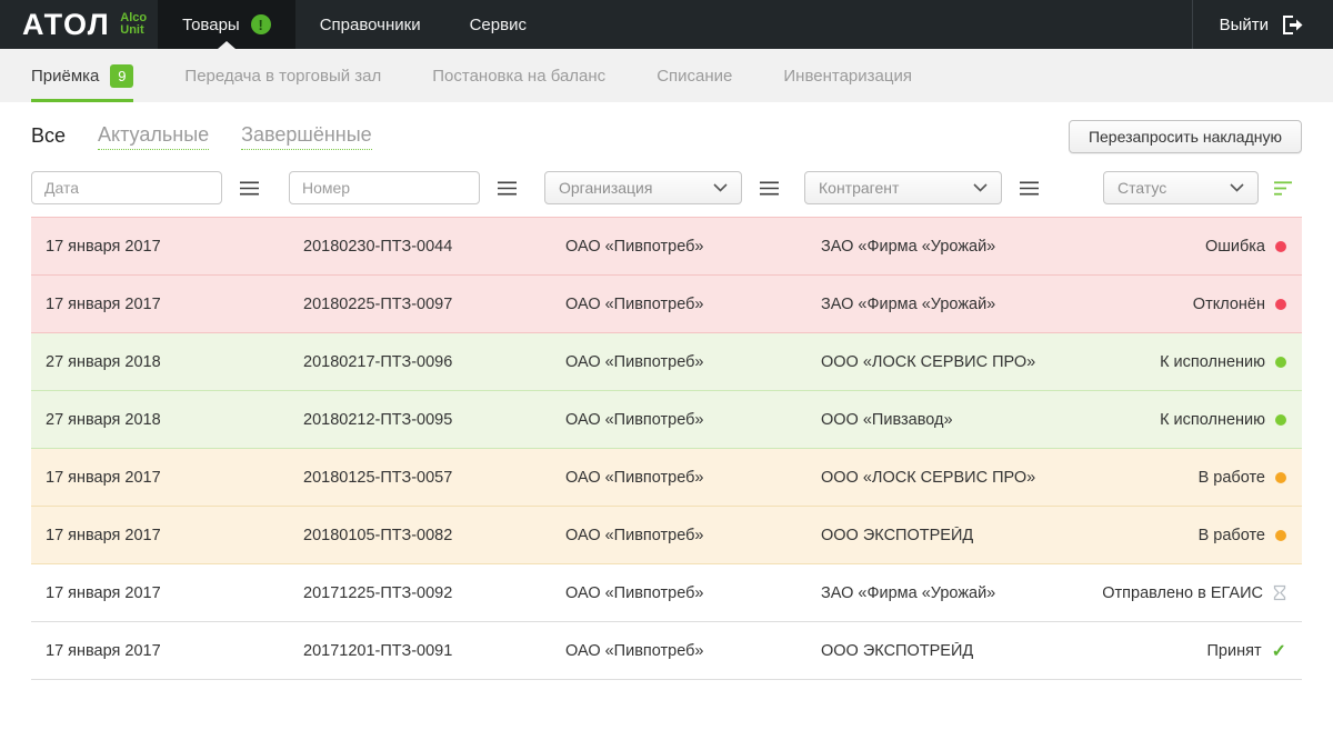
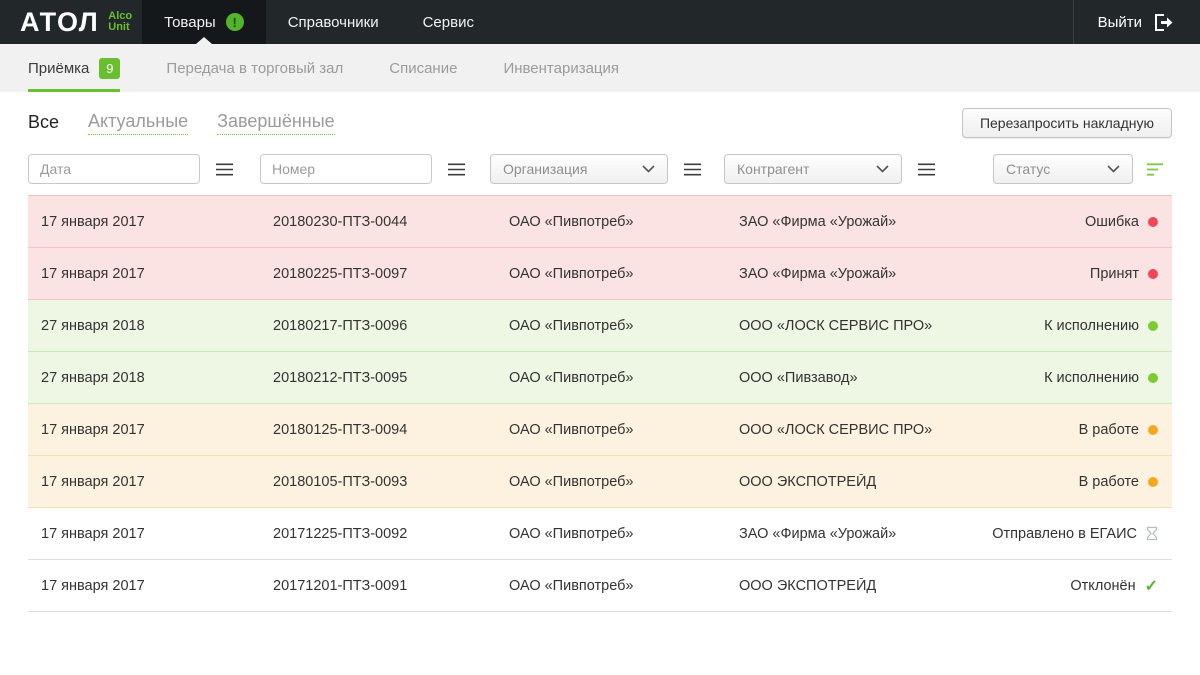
  АТОЛ
  Alco
  Unit
  Товары
  !
  Справочники
  Сервис
  Выйти
  Приёмка
  9
  Передача в торговый зал
- Постановка на баланс
  Списание
  Инвентаризация
  Все
  Актуальные
  Завершённые
  Перезапросить накладную
  Дата
  Номер
  Организация
  Контрагент
  Статус
  17 января 2017
  20180230-ПТЗ-0044
  ОАО «Пивпотреб»
  ЗАО «Фирма «Урожай»
  Ошибка
  17 января 2017
  20180225-ПТЗ-0097
  ОАО «Пивпотреб»
  ЗАО «Фирма «Урожай»
- Отклонён
+ Принят
  27 января 2018
  20180217-ПТЗ-0096
  ОАО «Пивпотреб»
  ООО «ЛОСК СЕРВИС ПРО»
  К исполнению
  27 января 2018
  20180212-ПТЗ-0095
  ОАО «Пивпотреб»
  ООО «Пивзавод»
  К исполнению
  17 января 2017
- 20180125-ПТЗ-0057
+ 20180125-ПТЗ-0094
  ОАО «Пивпотреб»
  ООО «ЛОСК СЕРВИС ПРО»
  В работе
  17 января 2017
- 20180105-ПТЗ-0082
+ 20180105-ПТЗ-0093
  ОАО «Пивпотреб»
  ООО ЭКСПОТРЕЙД
  В работе
  17 января 2017
  20171225-ПТЗ-0092
  ОАО «Пивпотреб»
  ЗАО «Фирма «Урожай»
  Отправлено в ЕГАИС
  17 января 2017
  20171201-ПТЗ-0091
  ОАО «Пивпотреб»
  ООО ЭКСПОТРЕЙД
- Принят
+ Отклонён
  ✓
